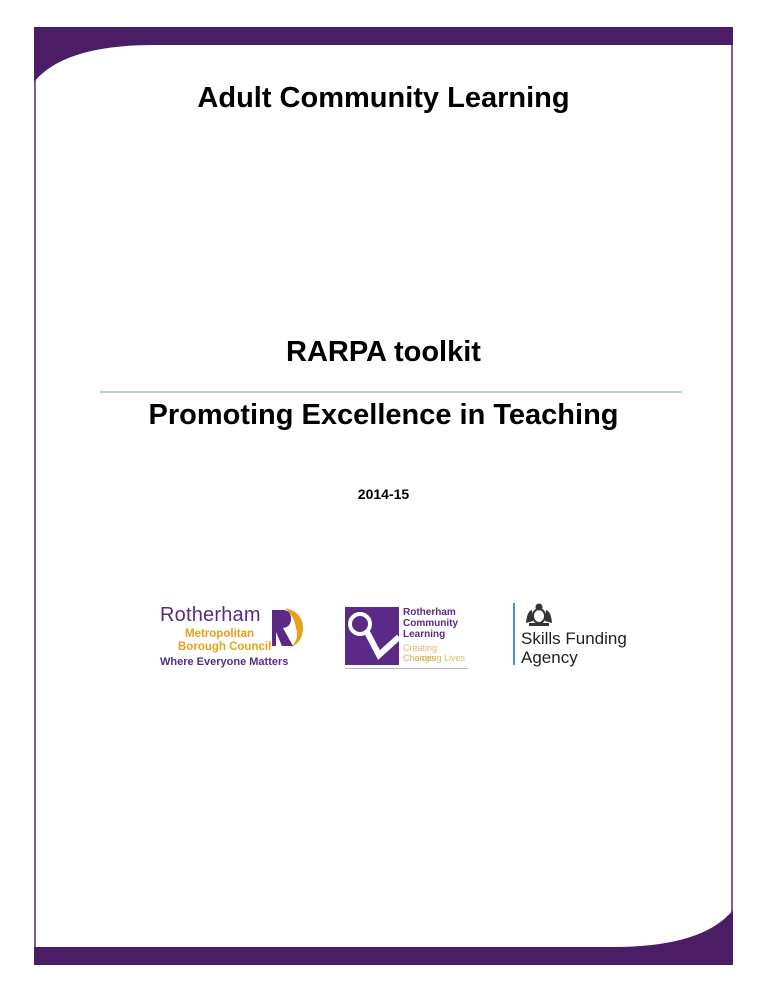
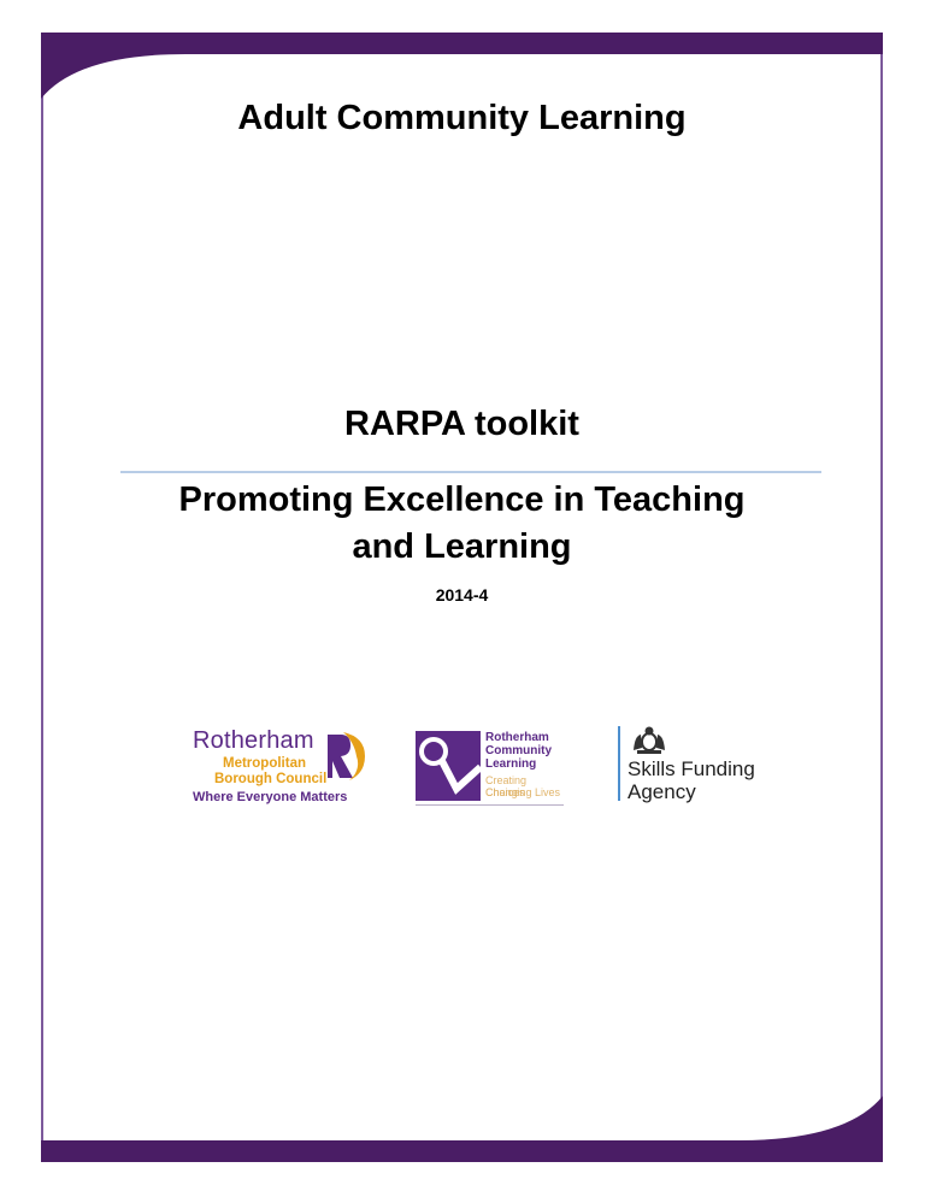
  Adult Community Learning
  RARPA toolkit
  Promoting Excellence in Teaching
+ and Learning
- 2014-15
+ 2014-4
  Rotherham
  Metropolitan
  Borough Council
  Where Everyone Matters
  Rotherham
  Community
  Learning
  Creating Choices
  Changing Lives
  Skills Funding
  Agency
